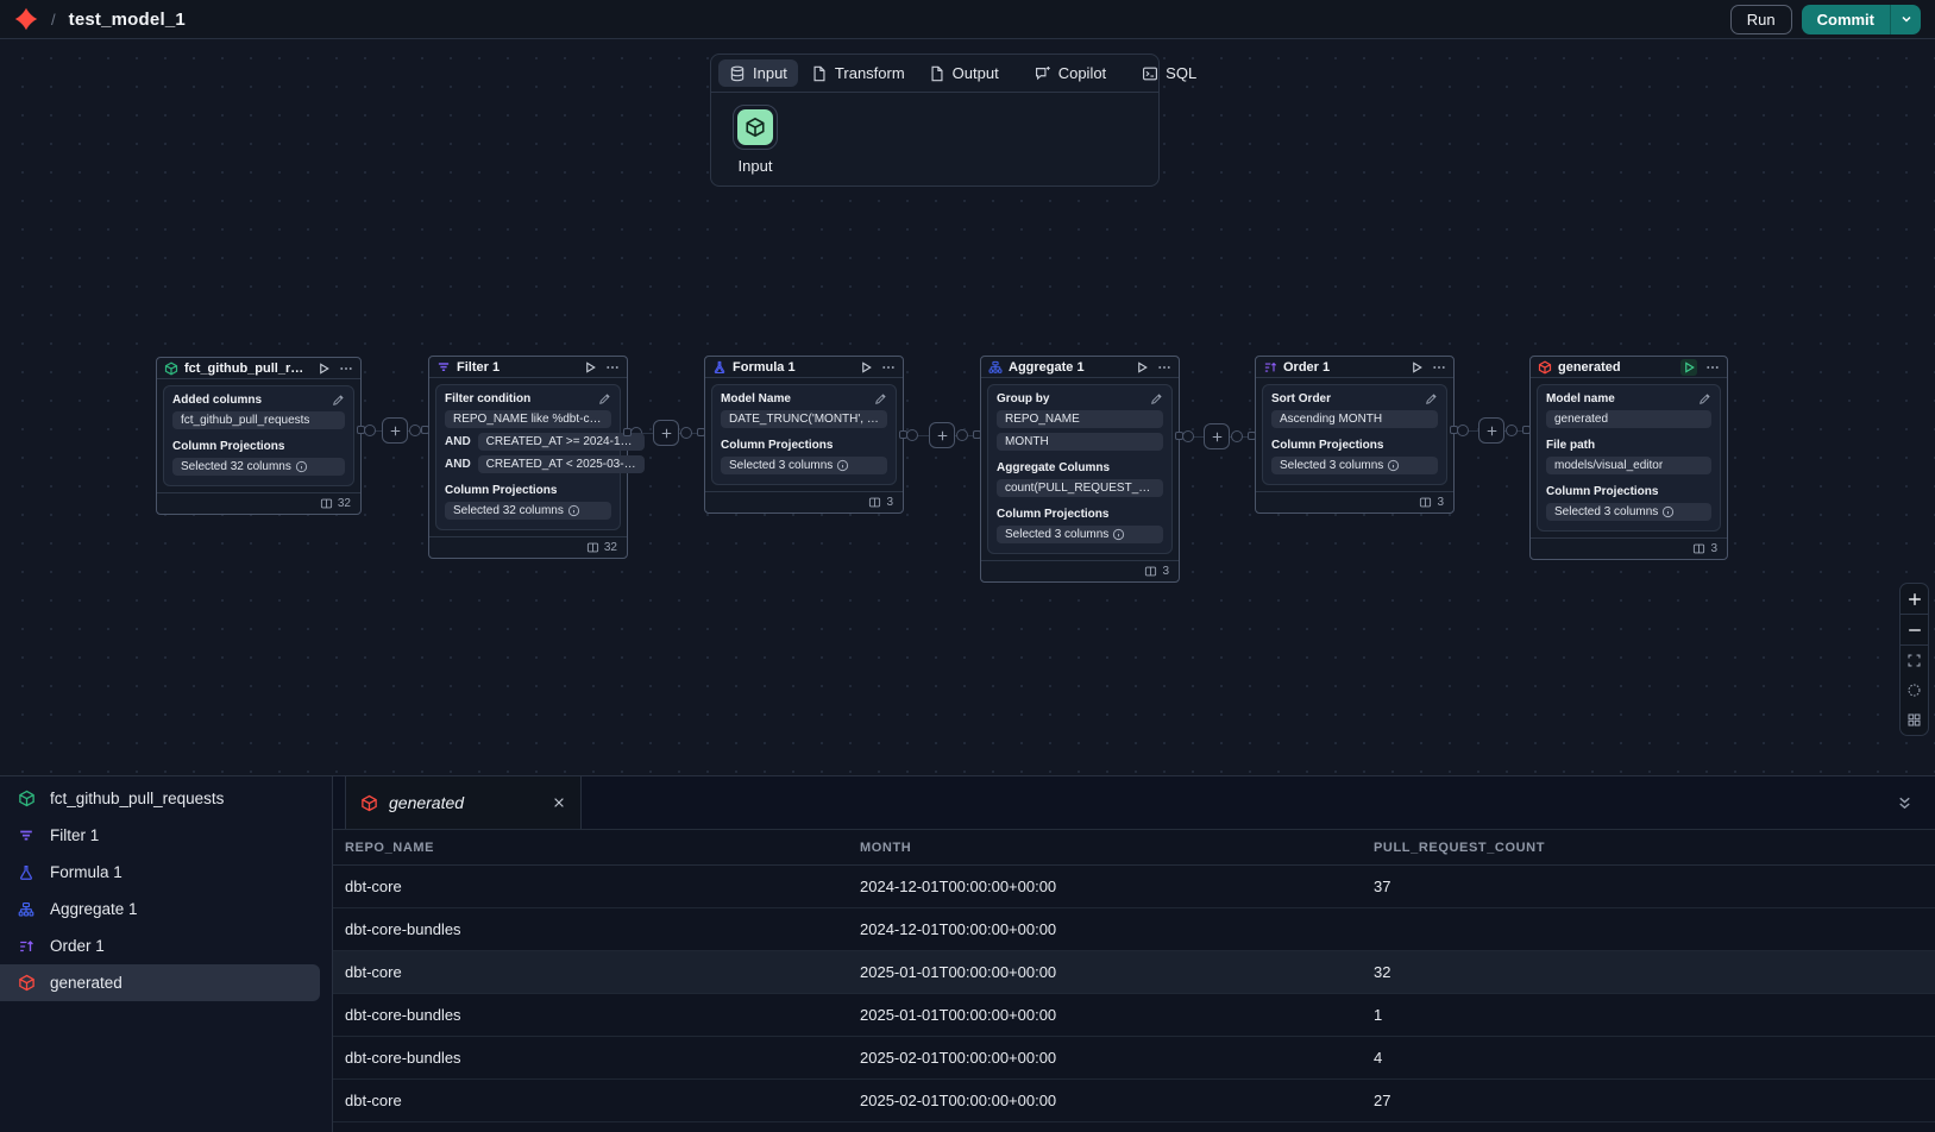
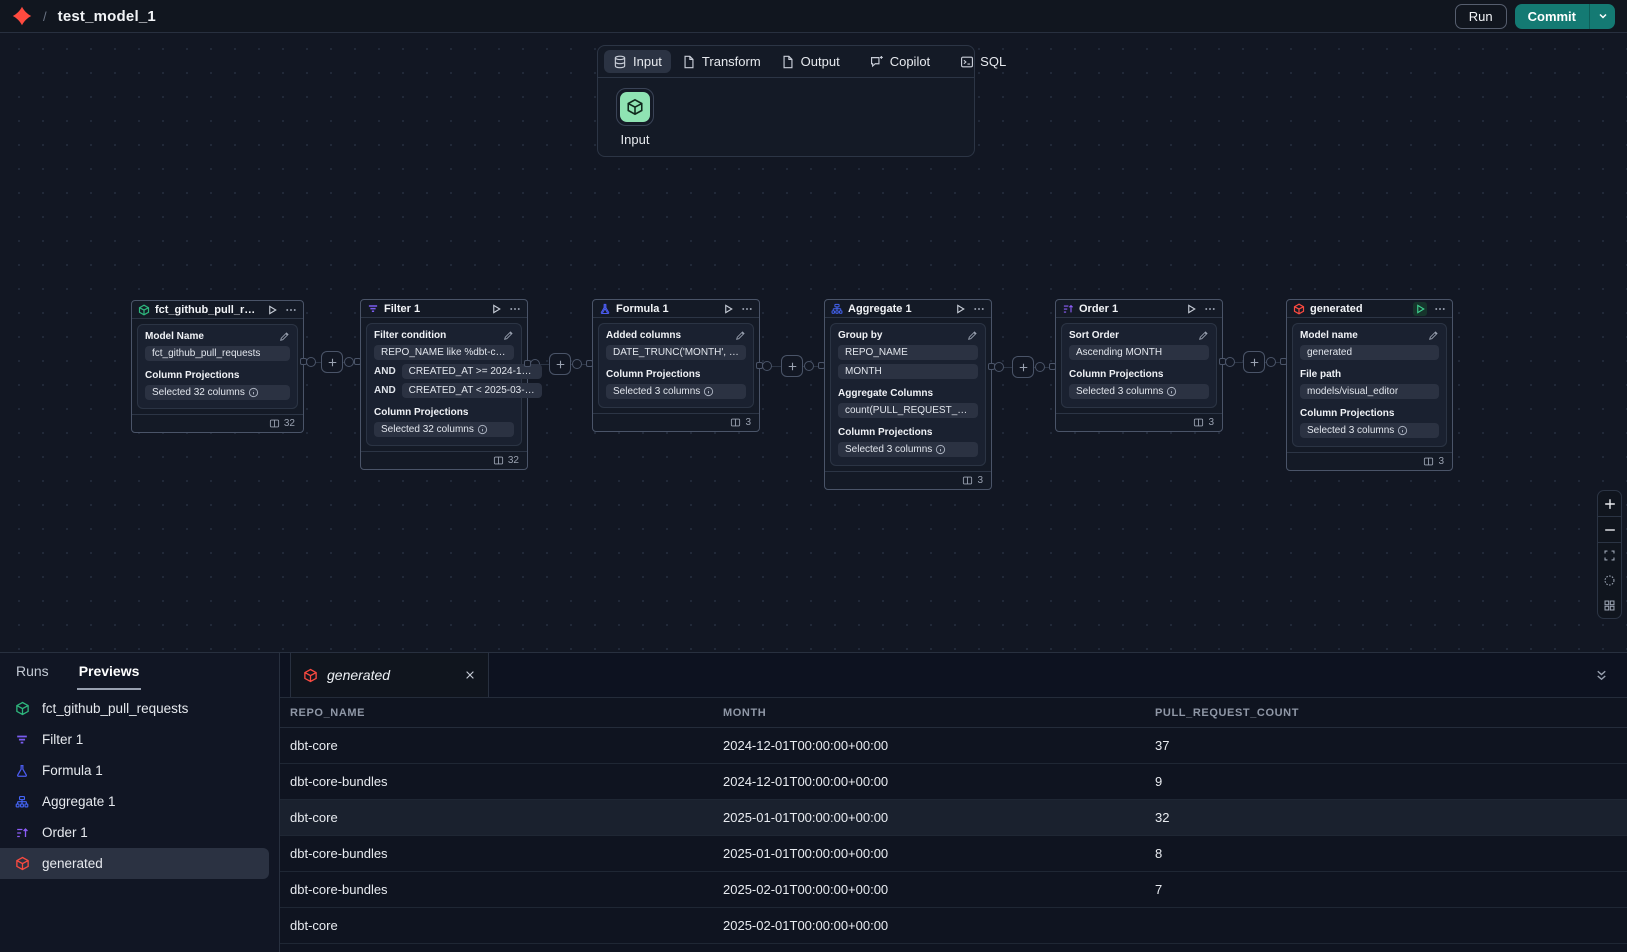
  /
  test_model_1
  Run
  Commit
  Input
  Transform
  Output
  Copilot
  SQL
  Input
  fct_github_pull_requ
- Added columns
+ Model Name
  fct_github_pull_requests
  Column Projections
  Selected 32 columns
  32
  Filter 1
  Filter condition
  REPO_NAME like %dbt-cor
  AND
  CREATED_AT >= 2024-12-0
  AND
  CREATED_AT < 2025-03-01
  Column Projections
  Selected 32 columns
  32
  Formula 1
- Model Name
+ Added columns
  Column Projections
  Selected 3 columns
  3
  Aggregate 1
  Group by
  REPO_NAME
  MONTH
  Aggregate Columns
  Column Projections
  Selected 3 columns
  3
  Order 1
  Sort Order
  Ascending MONTH
  Column Projections
  Selected 3 columns
  3
  generated
  Model name
  generated
  File path
  models/visual_editor
  Column Projections
  Selected 3 columns
  3
+ Runs
+ Previews
  fct_github_pull_requests
  Filter 1
  Formula 1
  Aggregate 1
  Order 1
  generated
  generated
  REPO_NAME
  MONTH
  PULL_REQUEST_COUNT
  dbt-core
  2024-12-01T00:00:00+00:00
  37
  dbt-core-bundles
  2024-12-01T00:00:00+00:00
+ 9
  dbt-core
  2025-01-01T00:00:00+00:00
  32
  dbt-core-bundles
  2025-01-01T00:00:00+00:00
- 1
+ 8
  dbt-core-bundles
  2025-02-01T00:00:00+00:00
- 4
+ 7
  dbt-core
  2025-02-01T00:00:00+00:00
- 27
